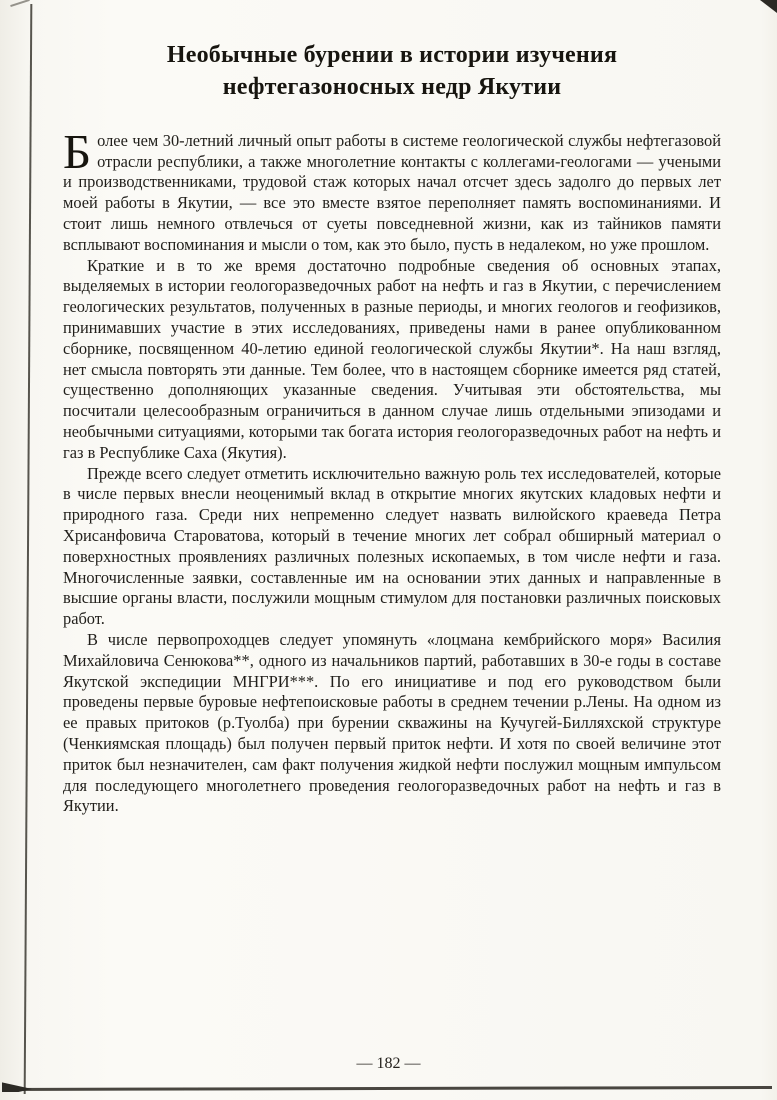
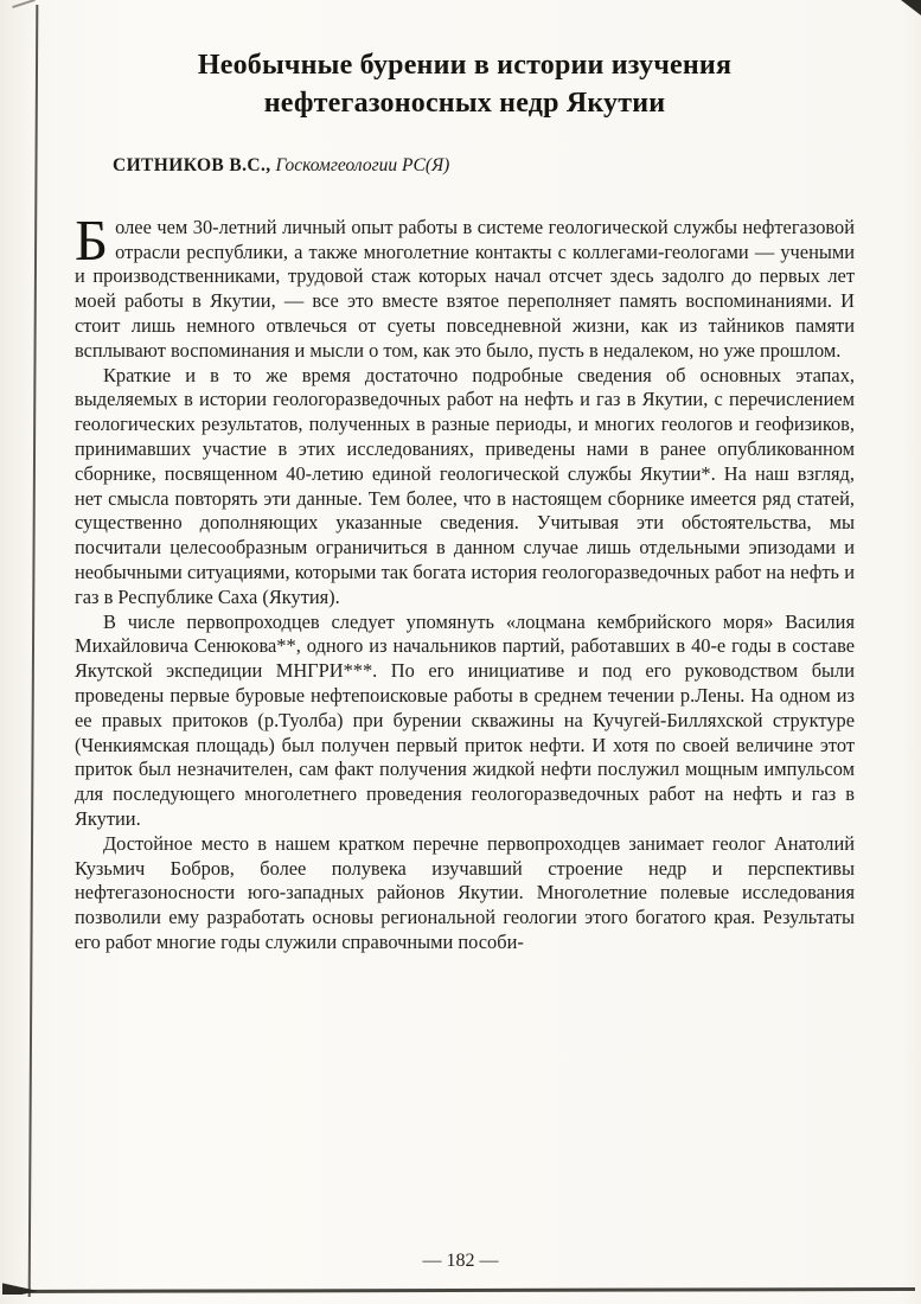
  Необычные бурении в истории изучения
  нефтегазоносных недр Якутии
+ СИТНИКОВ В.С., Госкомгеологии РС(Я)
  Б
  олее чем 30-летний личный опыт работы в системе геологической службы нефтегазовой отрасли республики, а также многолетние контакты с коллегами-геологами — учеными и производственниками, трудовой стаж которых начал отсчет здесь задолго до первых лет моей работы в Якутии, — все это вместе взятое переполняет память воспоминаниями. И стоит лишь немного отвлечься от суеты повседневной жизни, как из тайников памяти всплывают воспоминания и мысли о том, как это было, пусть в недалеком, но уже прошлом.
  Краткие и в то же время достаточно подробные сведения об основных этапах, выделяемых в истории геологоразведочных работ на нефть и газ в Якутии, с перечислением геологических результатов, полученных в разные периоды, и многих геологов и геофизиков, принимавших участие в этих исследованиях, приведены нами в ранее опубликованном сборнике, посвященном 40-летию единой геологической службы Якутии*. На наш взгляд, нет смысла повторять эти данные. Тем более, что в настоящем сборнике имеется ряд статей, существенно дополняющих указанные сведения. Учитывая эти обстоятельства, мы посчитали целесообразным ограничиться в данном случае лишь отдельными эпизодами и необычными ситуациями, которыми так богата история геологоразведочных работ на нефть и газ в Республике Саха (Якутия).
- Прежде всего следует отметить исключительно важную роль тех исследователей, которые в числе первых внесли неоценимый вклад в открытие многих якутских кладовых нефти и природного газа. Среди них непременно следует назвать вилюйского краеведа Петра Хрисанфовича Староватова, который в течение многих лет собрал обширный материал о поверхностных проявлениях различных полезных ископаемых, в том числе нефти и газа. Многочисленные заявки, составленные им на основании этих данных и направленные в высшие органы власти, послужили мощным стимулом для постановки различных поисковых работ.
- В числе первопроходцев следует упомянуть «лоцмана кембрийского моря» Василия Михайловича Сенюкова**, одного из начальников партий, работавших в 30-е годы в составе Якутской экспедиции МНГРИ***. По его инициативе и под его руководством были проведены первые буровые нефтепоисковые работы в среднем течении р.Лены. На одном из ее правых притоков (р.Туолба) при бурении скважины на Кучугей-Билляхской структуре (Ченкиямская площадь) был получен первый приток нефти. И хотя по своей величине этот приток был незначителен, сам факт получения жидкой нефти послужил мощным импульсом для последующего многолетнего проведения геологоразведочных работ на нефть и газ в Якутии.
+ В числе первопроходцев следует упомянуть «лоцмана кембрийского моря» Василия Михайловича Сенюкова**, одного из начальников партий, работавших в 40-е годы в составе Якутской экспедиции МНГРИ***. По его инициативе и под его руководством были проведены первые буровые нефтепоисковые работы в среднем течении р.Лены. На одном из ее правых притоков (р.Туолба) при бурении скважины на Кучугей-Билляхской структуре (Ченкиямская площадь) был получен первый приток нефти. И хотя по своей величине этот приток был незначителен, сам факт получения жидкой нефти послужил мощным импульсом для последующего многолетнего проведения геологоразведочных работ на нефть и газ в Якутии.
+ Достойное место в нашем кратком перечне первопроходцев занимает геолог Анатолий Кузьмич Бобров, более полувека изучавший строение недр и перспективы нефтегазоносности юго-западных районов Якутии. Многолетние полевые исследования позволили ему разработать основы региональной геологии этого богатого края. Результаты его работ многие годы служили справочными пособи-
  — 182 —
